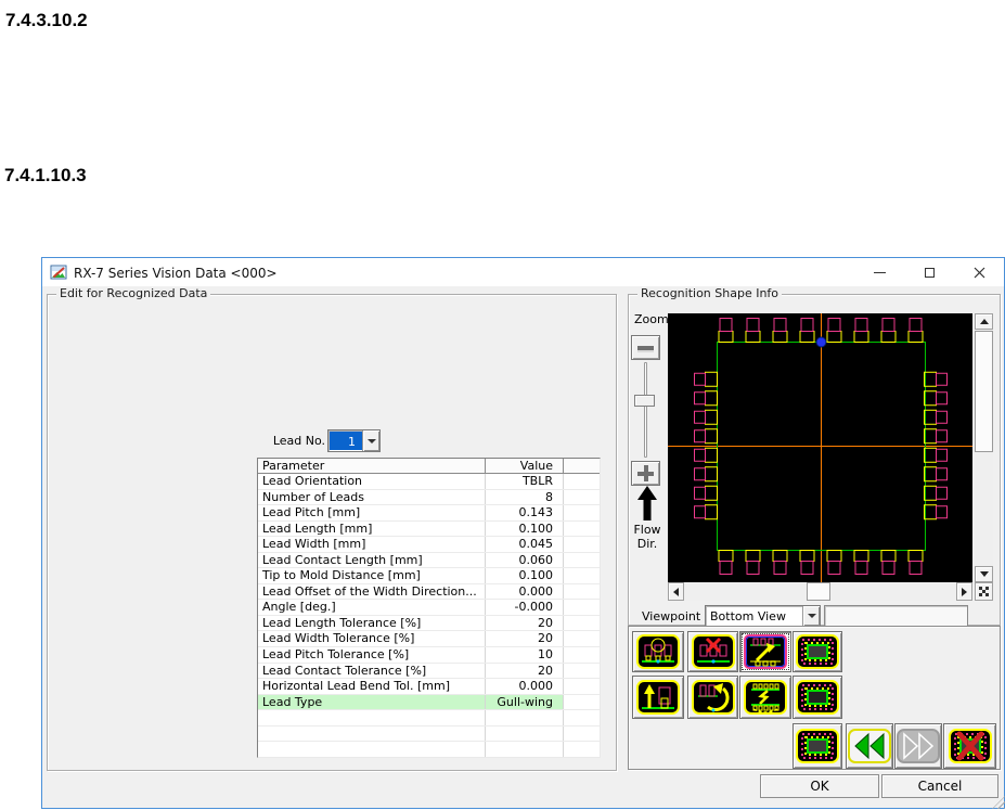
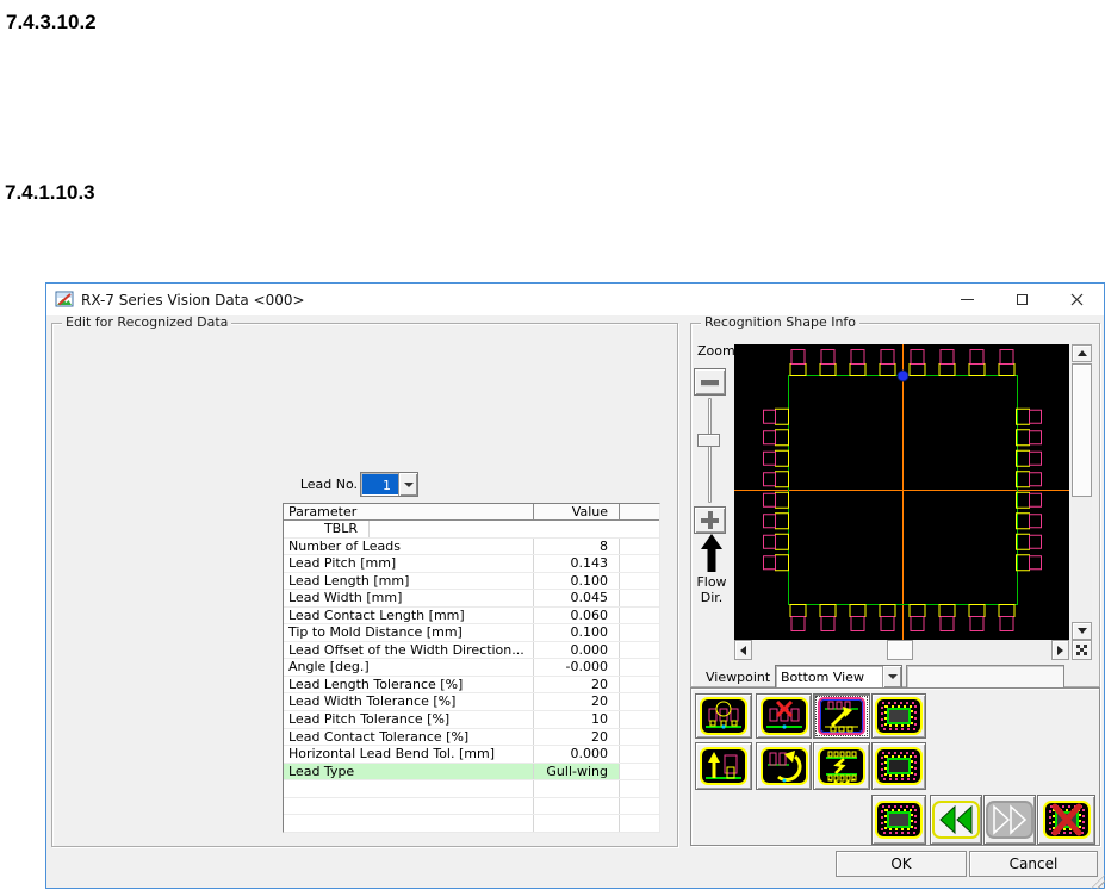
  7.4.3.10.2
  7.4.1.10.3
  RX-7 Series Vision Data <000>
  Edit for Recognized Data
  Lead No.
  1
  Parameter
  Value
- Lead Orientation
  TBLR
  Number of Leads
  8
  Lead Pitch [mm]
  0.143
  Lead Length [mm]
  0.100
  Lead Width [mm]
  0.045
  Lead Contact Length [mm]
  0.060
  Tip to Mold Distance [mm]
  0.100
  Lead Offset of the Width Direction...
  0.000
  Angle [deg.]
  -0.000
  Lead Length Tolerance [%]
  20
  Lead Width Tolerance [%]
  20
  Lead Pitch Tolerance [%]
  10
  Lead Contact Tolerance [%]
  20
  Horizontal Lead Bend Tol. [mm]
  0.000
  Lead Type
  Gull-wing
  Recognition Shape Info
  Zoom
  Flow
  Dir.
  Viewpoint
  Bottom View
  OK
  Cancel
